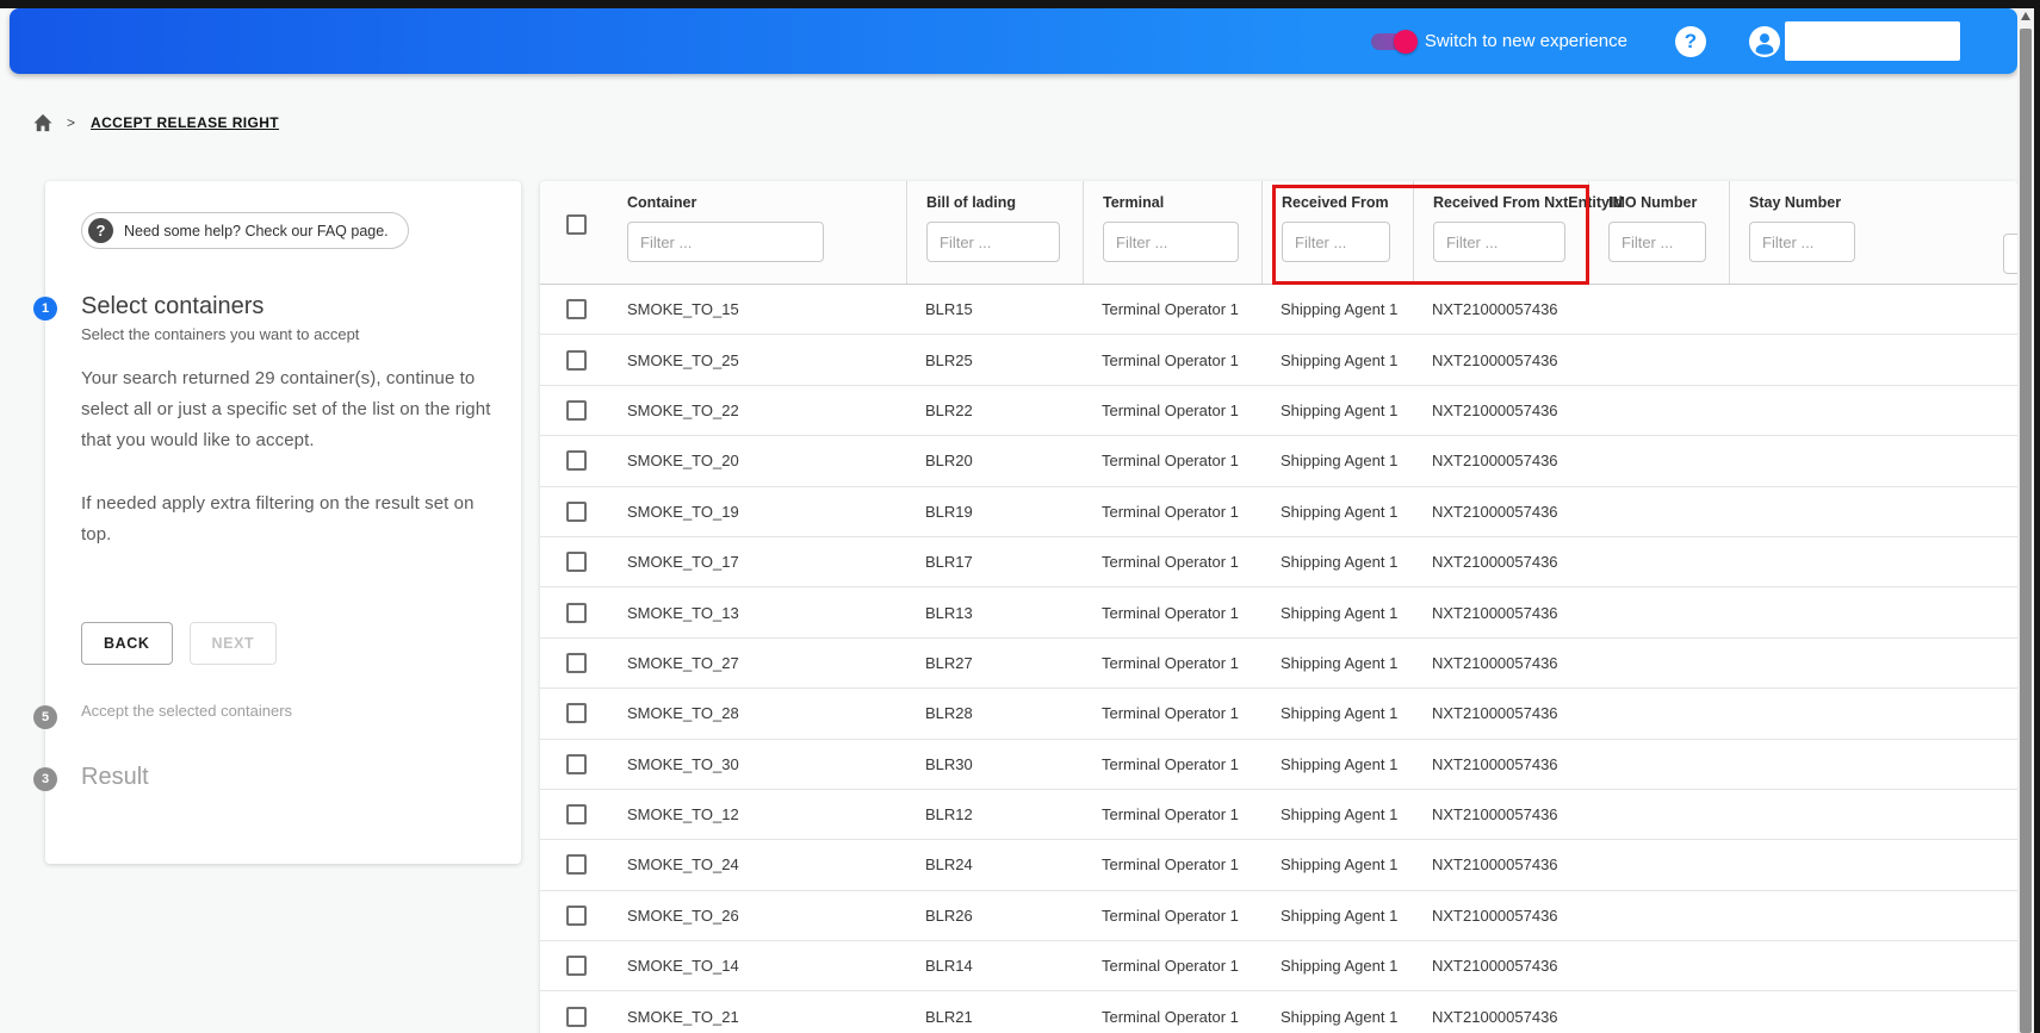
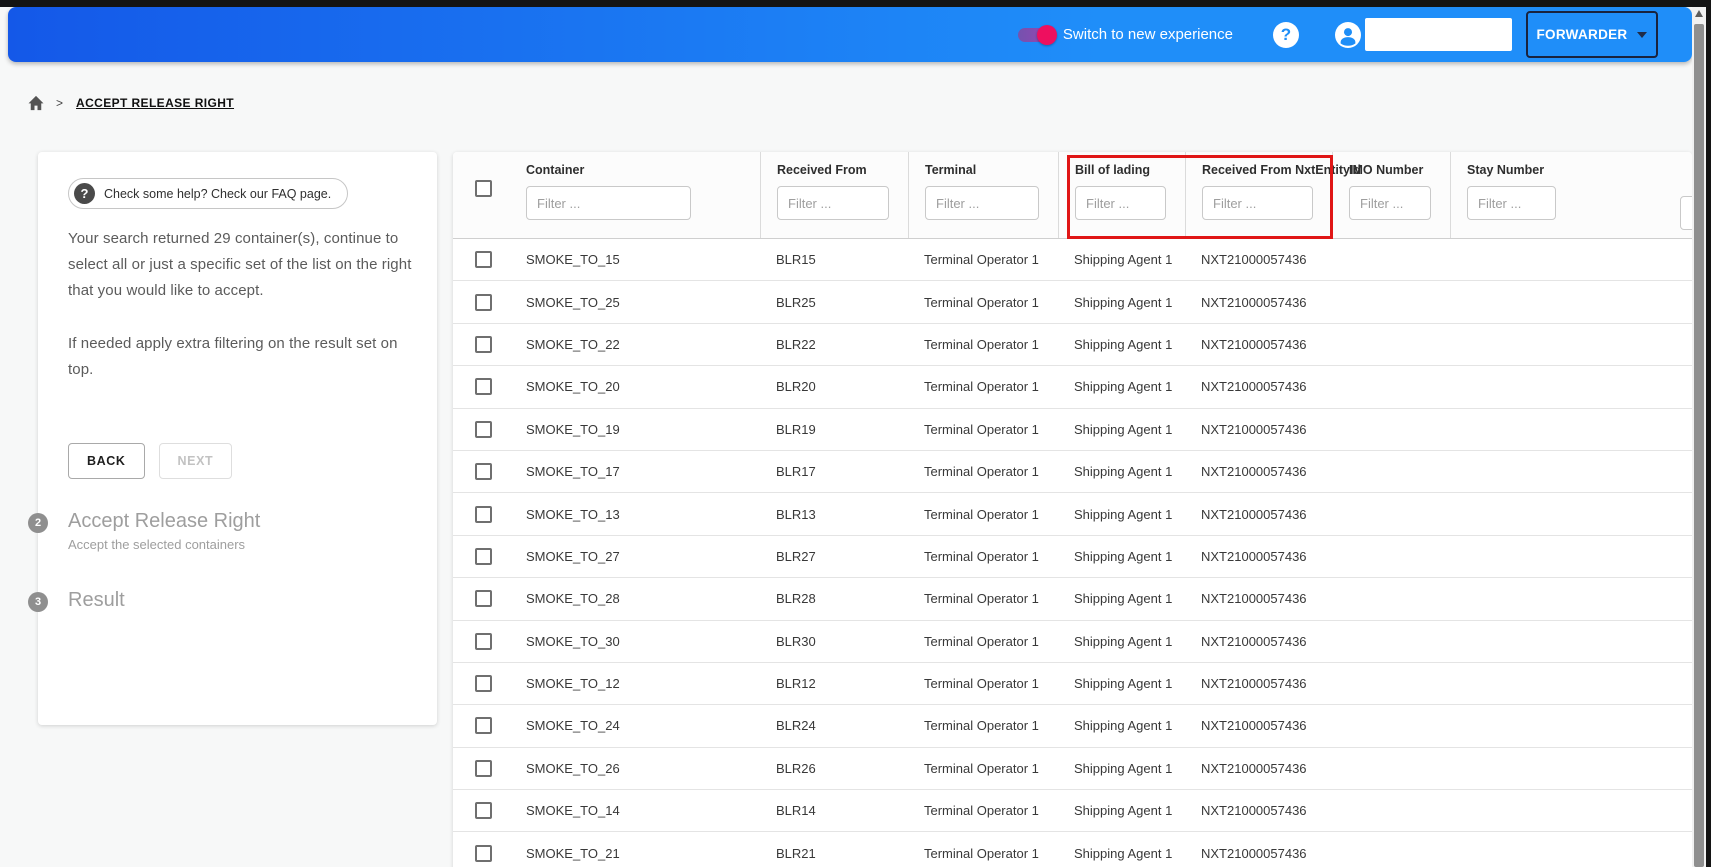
  Switch to new experience
  ?
+ FORWARDER
  >
  ACCEPT RELEASE RIGHT
  ?
- Need some help? Check our FAQ page.
+ Check some help? Check our FAQ page.
- 1
- Select containers
- Select the containers you want to accept
  Your search returned 29 container(s), continue to select all or just a specific set of the list on the right that you would like to accept.
  If needed apply extra filtering on the result set on top.
  BACK
  NEXT
- 5
+ 2
+ Accept Release Right
  Accept the selected containers
  3
  Result
  Container
  Filter ...
- Bill of lading
+ Received From
  Filter ...
  Terminal
  Filter ...
- Received From
+ Bill of lading
  Filter ...
  Received From NxtEn
  Filter ...
  IMO Number
  Filter ...
  Stay Number
  Filter ...
  SMOKE_TO_15
  BLR15
  Terminal Operator 1
  Shipping Agent 1
  NXT21000057436
  SMOKE_TO_25
  BLR25
  Terminal Operator 1
  Shipping Agent 1
  NXT21000057436
  SMOKE_TO_22
  BLR22
  Terminal Operator 1
  Shipping Agent 1
  NXT21000057436
  SMOKE_TO_20
  BLR20
  Terminal Operator 1
  Shipping Agent 1
  NXT21000057436
  SMOKE_TO_19
  BLR19
  Terminal Operator 1
  Shipping Agent 1
  NXT21000057436
  SMOKE_TO_17
  BLR17
  Terminal Operator 1
  Shipping Agent 1
  NXT21000057436
  SMOKE_TO_13
  BLR13
  Terminal Operator 1
  Shipping Agent 1
  NXT21000057436
  SMOKE_TO_27
  BLR27
  Terminal Operator 1
  Shipping Agent 1
  NXT21000057436
  SMOKE_TO_28
  BLR28
  Terminal Operator 1
  Shipping Agent 1
  NXT21000057436
  SMOKE_TO_30
  BLR30
  Terminal Operator 1
  Shipping Agent 1
  NXT21000057436
  SMOKE_TO_12
  BLR12
  Terminal Operator 1
  Shipping Agent 1
  NXT21000057436
  SMOKE_TO_24
  BLR24
  Terminal Operator 1
  Shipping Agent 1
  NXT21000057436
  SMOKE_TO_26
  BLR26
  Terminal Operator 1
  Shipping Agent 1
  NXT21000057436
  SMOKE_TO_14
  BLR14
  Terminal Operator 1
  Shipping Agent 1
  NXT21000057436
  SMOKE_TO_21
  BLR21
  Terminal Operator 1
  Shipping Agent 1
  NXT21000057436
